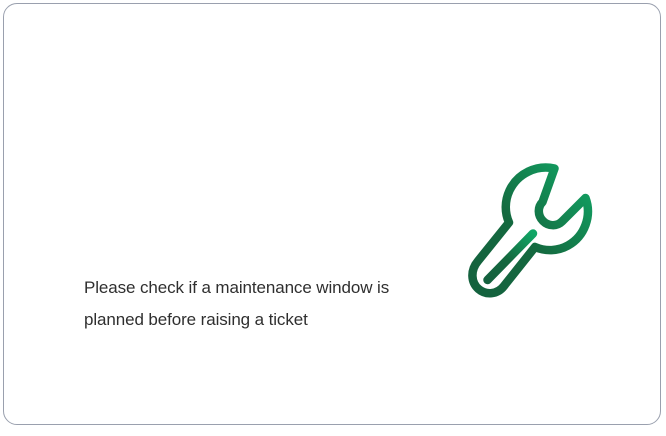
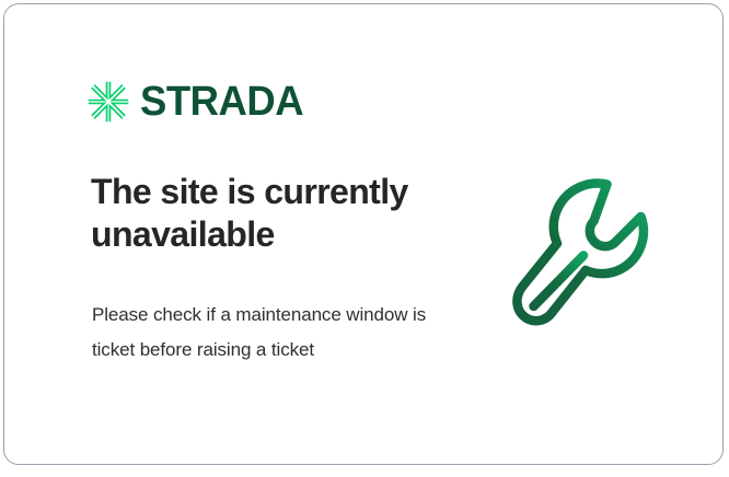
+ STRADA
+ The site is currently unavailable
- Please check if a maintenance window is planned before raising a ticket
+ Please check if a maintenance window is ticket before raising a ticket
